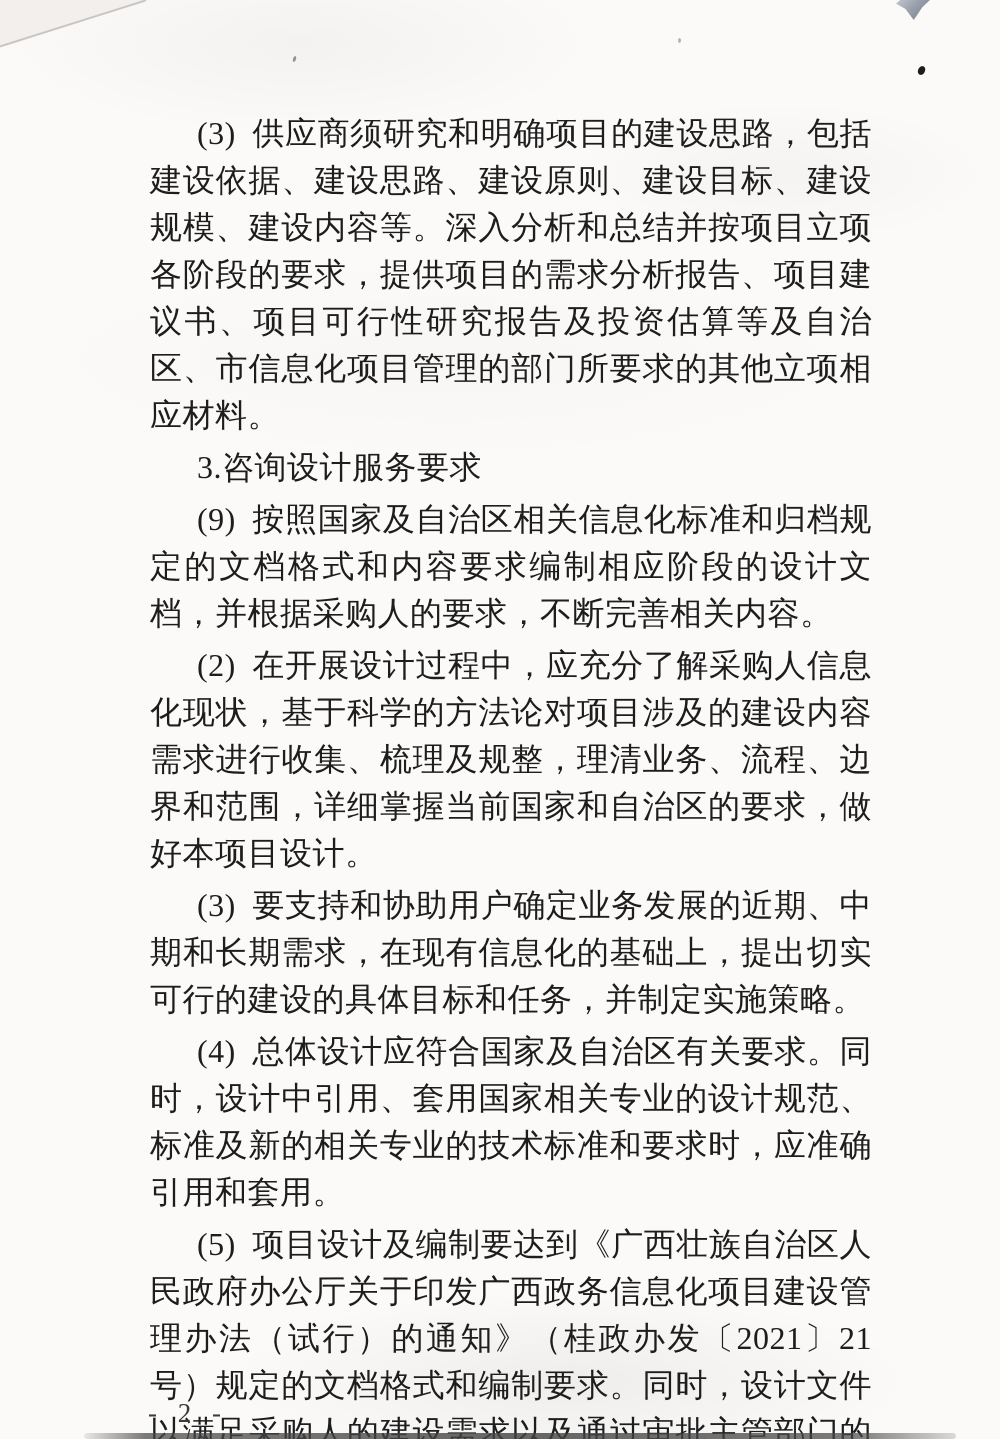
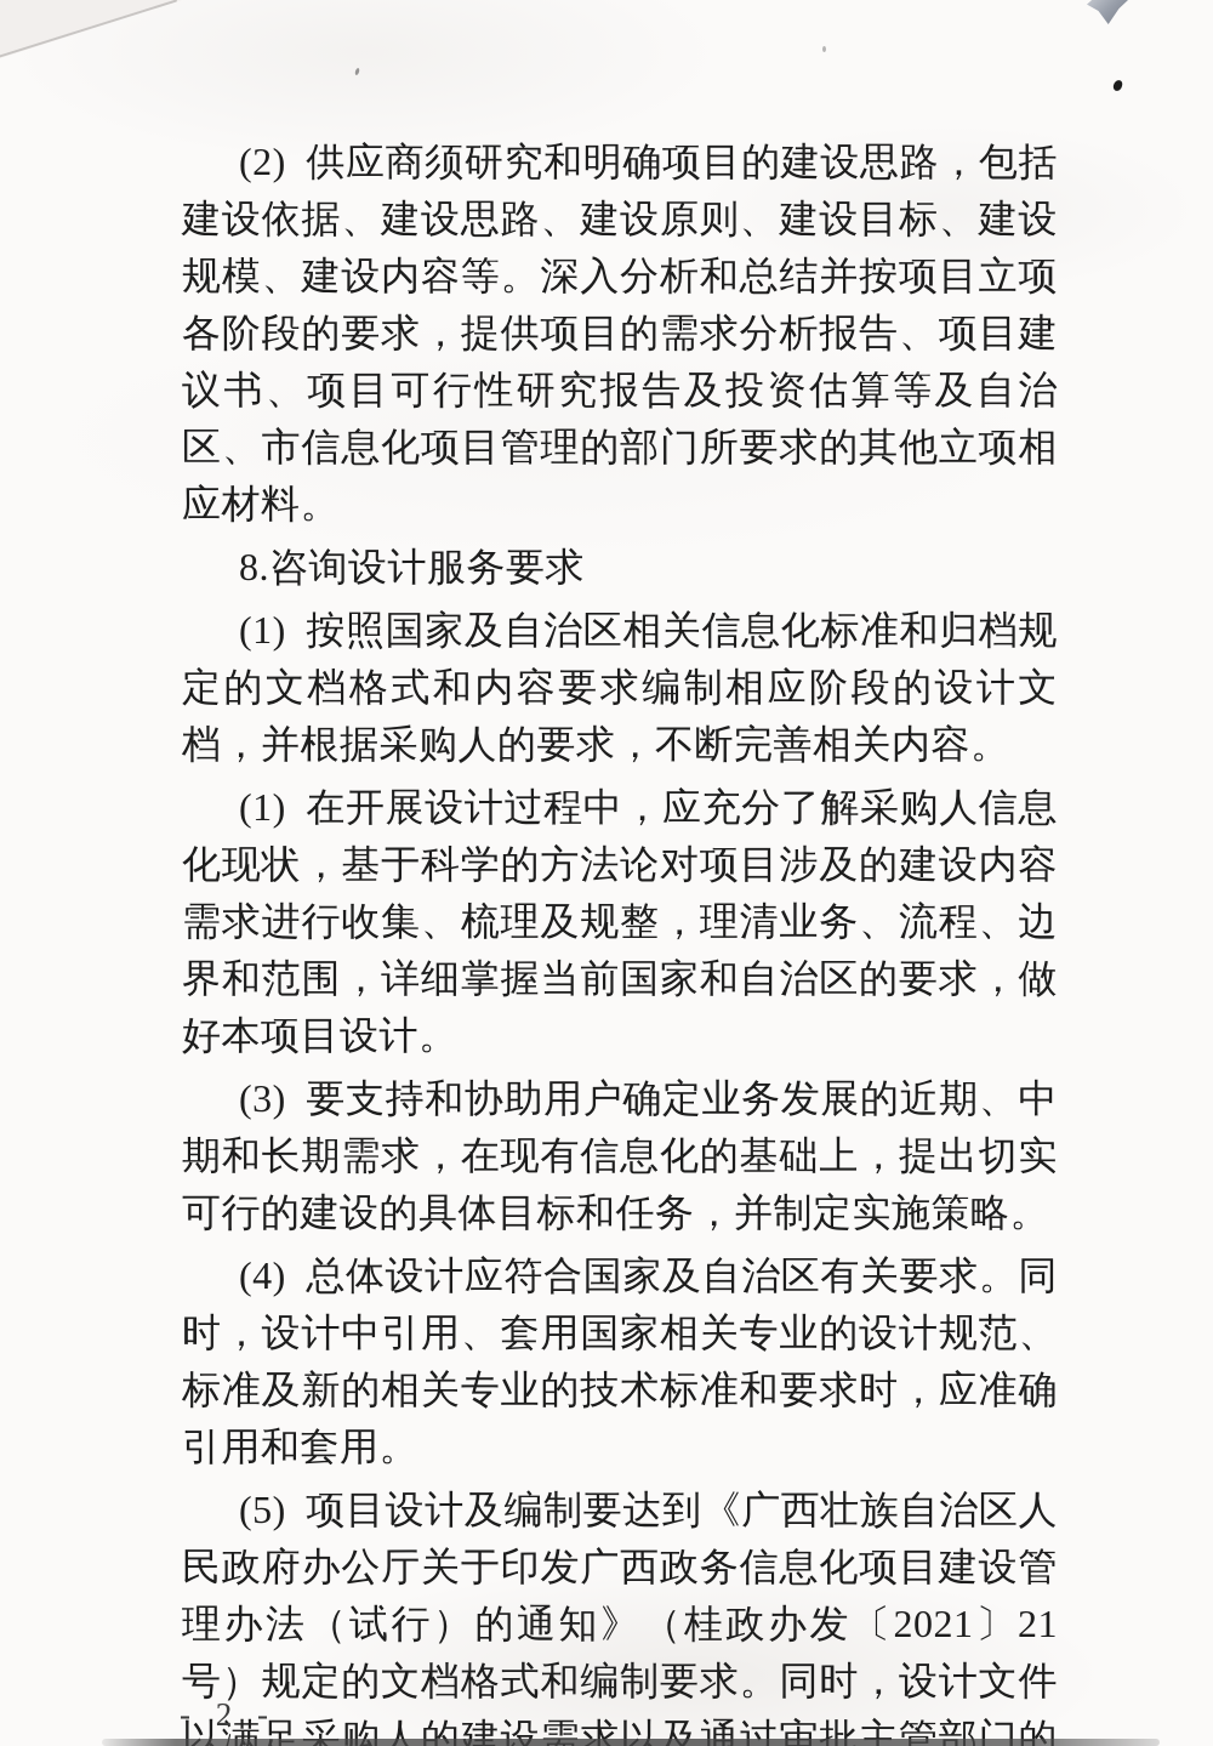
- (3) 供应商须研究和明确项目的建设思路，包括建设依据、建设思路、建设原则、建设目标、建设规模、建设内容等。深入分析和总结并按项目立项各阶段的要求，提供项目的需求分析报告、项目建议书、项目可行性研究报告及投资估算等及自治区、市信息化项目管理的部门所要求的其他立项相应材料。
+ (2) 供应商须研究和明确项目的建设思路，包括建设依据、建设思路、建设原则、建设目标、建设规模、建设内容等。深入分析和总结并按项目立项各阶段的要求，提供项目的需求分析报告、项目建议书、项目可行性研究报告及投资估算等及自治区、市信息化项目管理的部门所要求的其他立项相应材料。
- 3.咨询设计服务要求
+ 8.咨询设计服务要求
- (9) 按照国家及自治区相关信息化标准和归档规定的文档格式和内容要求编制相应阶段的设计文档，并根据采购人的要求，不断完善相关内容。
+ (1) 按照国家及自治区相关信息化标准和归档规定的文档格式和内容要求编制相应阶段的设计文档，并根据采购人的要求，不断完善相关内容。
- (2) 在开展设计过程中，应充分了解采购人信息化现状，基于科学的方法论对项目涉及的建设内容需求进行收集、梳理及规整，理清业务、流程、边界和范围，详细掌握当前国家和自治区的要求，做好本项目设计。
+ (1) 在开展设计过程中，应充分了解采购人信息化现状，基于科学的方法论对项目涉及的建设内容需求进行收集、梳理及规整，理清业务、流程、边界和范围，详细掌握当前国家和自治区的要求，做好本项目设计。
  (3) 要支持和协助用户确定业务发展的近期、中期和长期需求，在现有信息化的基础上，提出切实可行的建设的具体目标和任务，并制定实施策略。
  (4) 总体设计应符合国家及自治区有关要求。同时，设计中引用、套用国家相关专业的设计规范、标准及新的相关专业的技术标准和要求时，应准确引用和套用。
  (5) 项目设计及编制要达到《广西壮族自治区人民政府办公厅关于印发广西政务信息化项目建设管理办法（试行）的通知》（桂政办发〔2021〕21号）规定的文档格式和编制要求。同时，设计文件以满足采购人的建设需求以及通过审批主管部门的
  - 2 -
